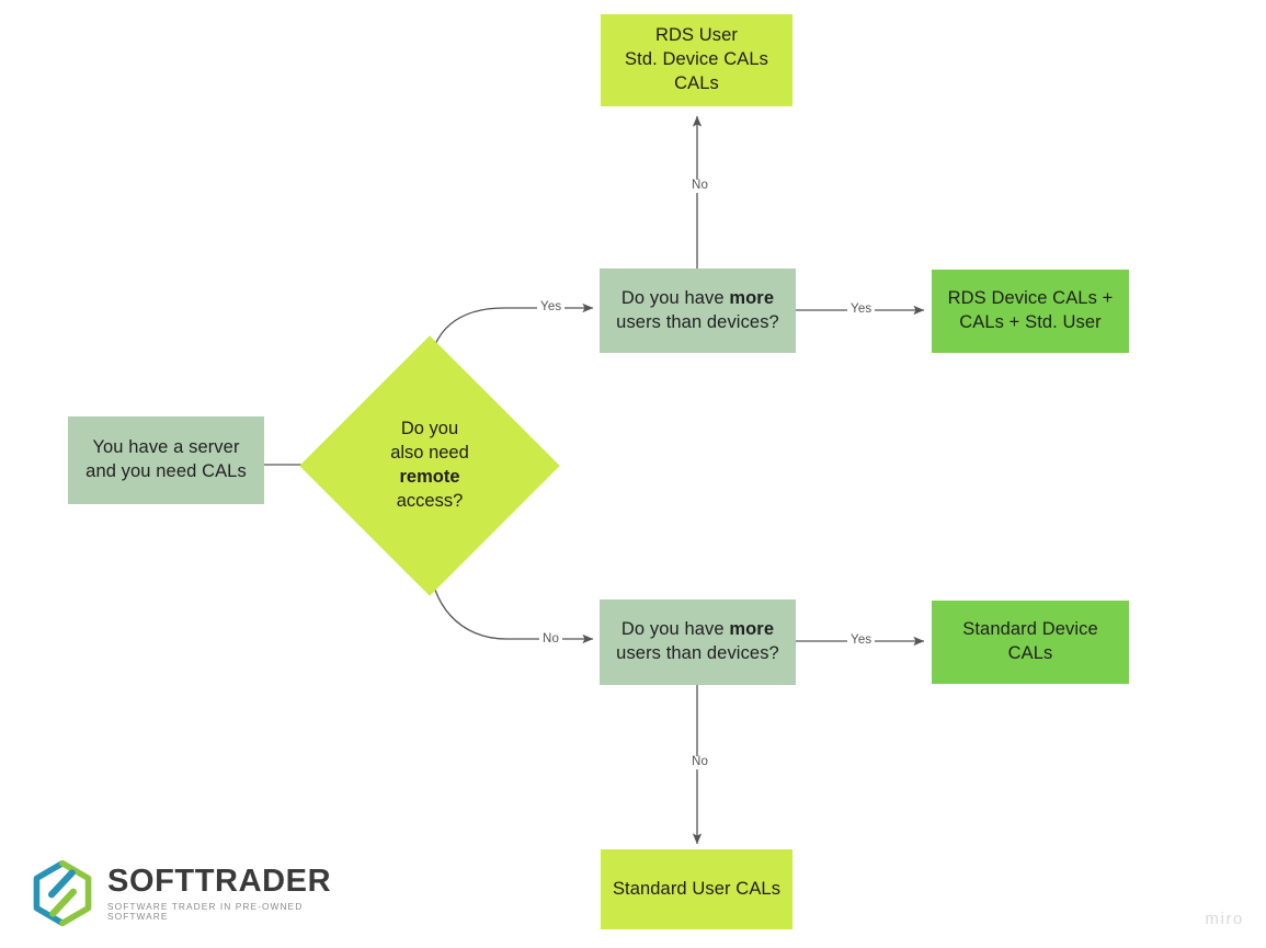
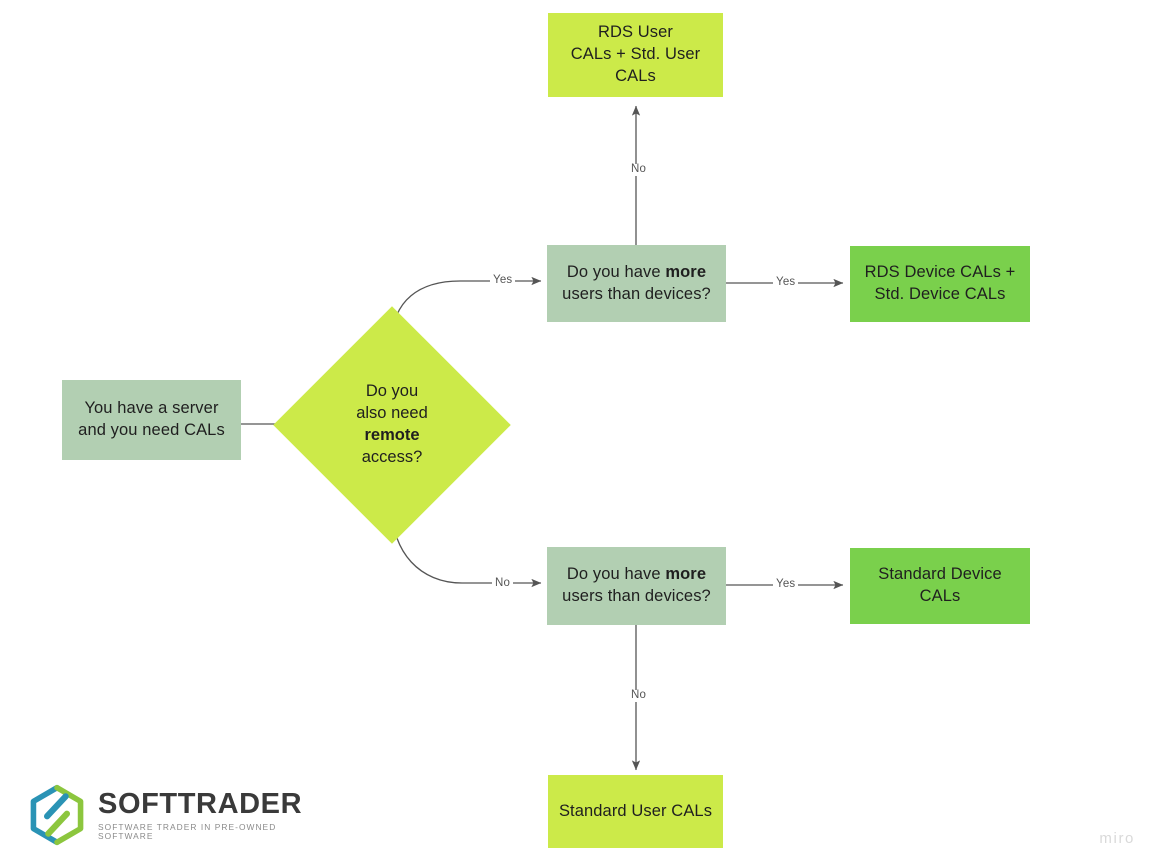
  RDS User
- Std. Device CALs
+ CALs + Std. User
  CALs
  Do you have more
  users than devices?
  RDS Device CALs +
- CALs + Std. User
+ Std. Device CALs
  You have a server
  and you need CALs
  Do you
  also need
  remote
  access?
  Do you have more
  users than devices?
  Standard Device
  CALs
  Standard User CALs
  Yes
  Yes
  No
  No
  Yes
  No
  SOFTTRADER
  SOFTWARE TRADER IN PRE-OWNED SOFTWARE
  miro
